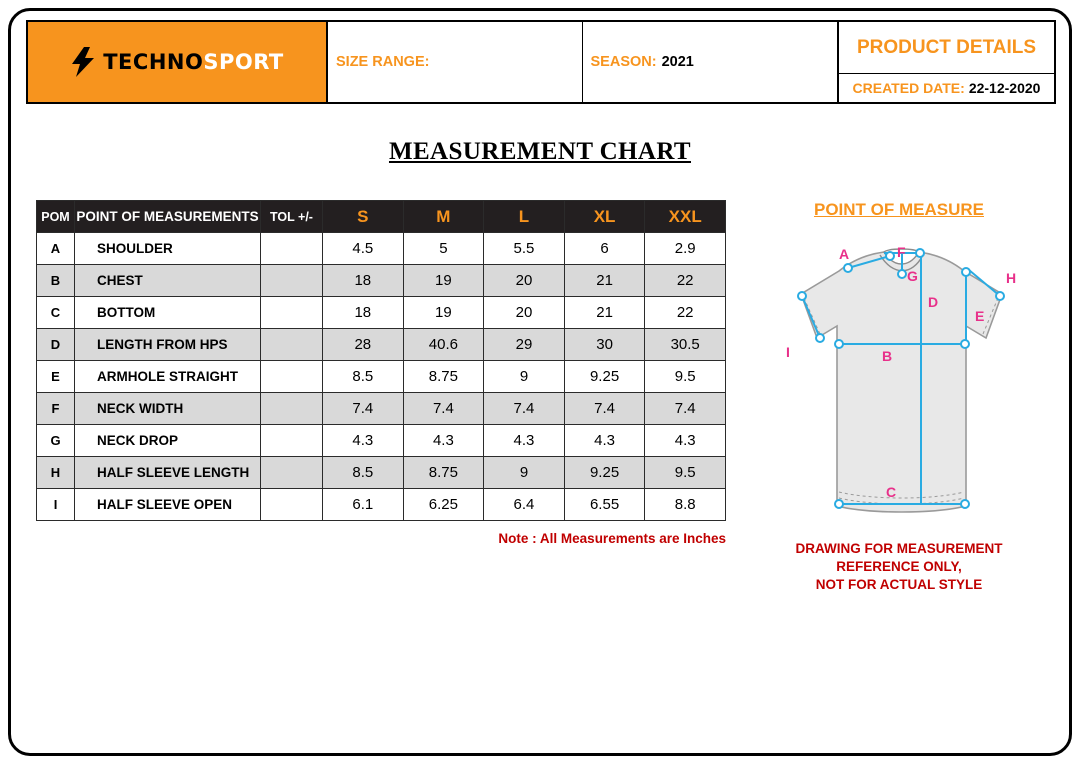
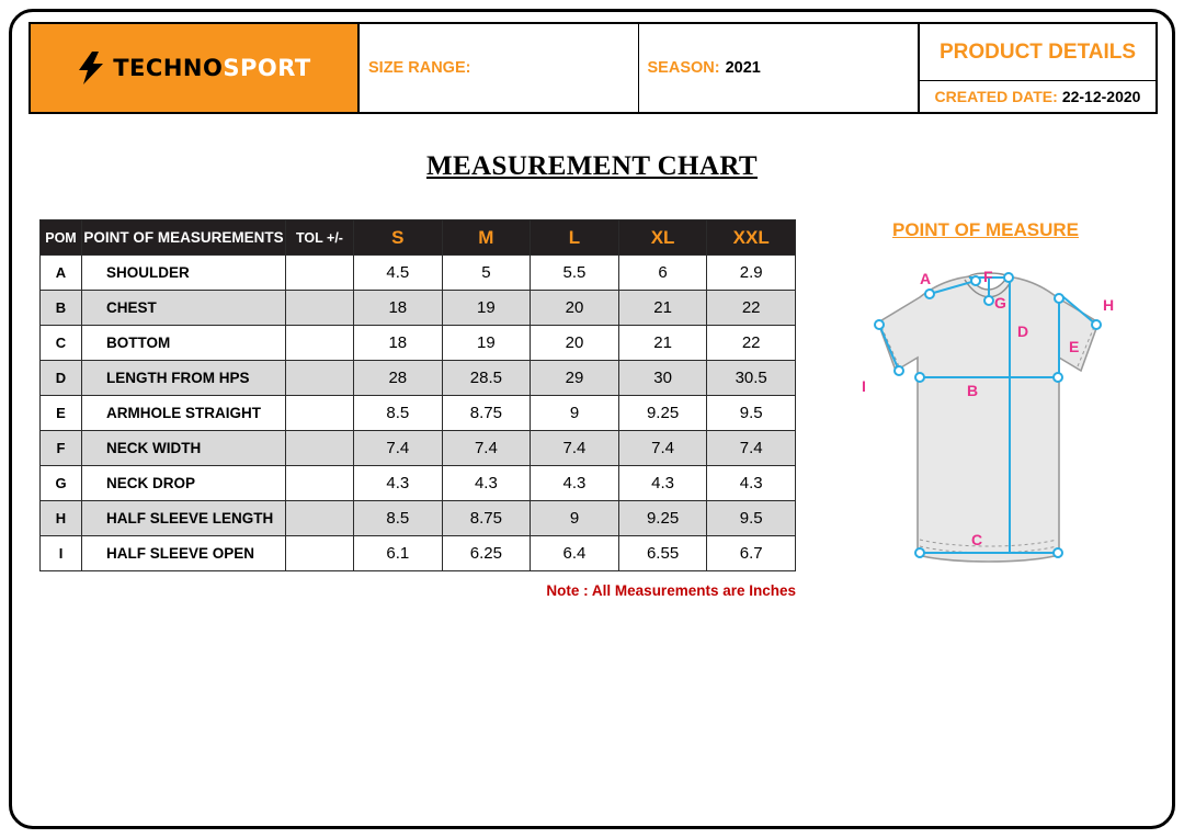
  TECHNOSPORT
  SIZE RANGE:
  SEASON:
  2021
  PRODUCT DETAILS
  CREATED DATE:
  22-12-2020
  MEASUREMENT CHART
  POM	POINT OF MEASUREMENTS	TOL +/-	S	M	L	XL	XXL
  A	SHOULDER		4.5	5	5.5	6	2.9
  B	CHEST		18	19	20	21	22
  C	BOTTOM		18	19	20	21	22
- D	LENGTH FROM HPS		28	40.6	29	30	30.5
+ D	LENGTH FROM HPS		28	28.5	29	30	30.5
  E	ARMHOLE STRAIGHT		8.5	8.75	9	9.25	9.5
  F	NECK WIDTH		7.4	7.4	7.4	7.4	7.4
  G	NECK DROP		4.3	4.3	4.3	4.3	4.3
  H	HALF SLEEVE LENGTH		8.5	8.75	9	9.25	9.5
- I	HALF SLEEVE OPEN		6.1	6.25	6.4	6.55	8.8
+ I	HALF SLEEVE OPEN		6.1	6.25	6.4	6.55	6.7
  Note : All Measurements are Inches
  POINT OF MEASURE
  A
  F
  G
  H
  D
  E
  I
  B
  C
- DRAWING FOR MEASUREMENT
- REFERENCE ONLY,
- NOT FOR ACTUAL STYLE
